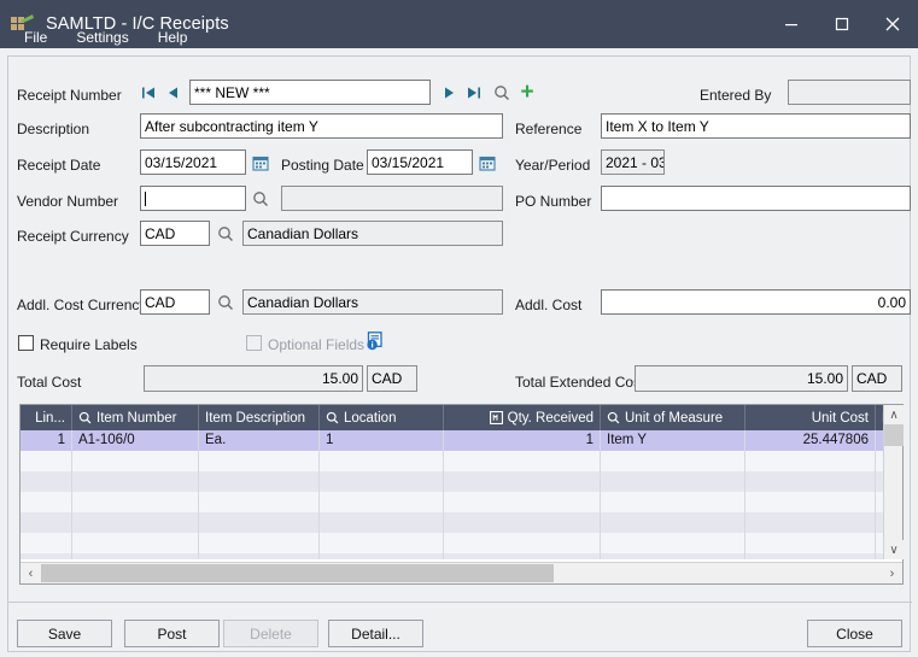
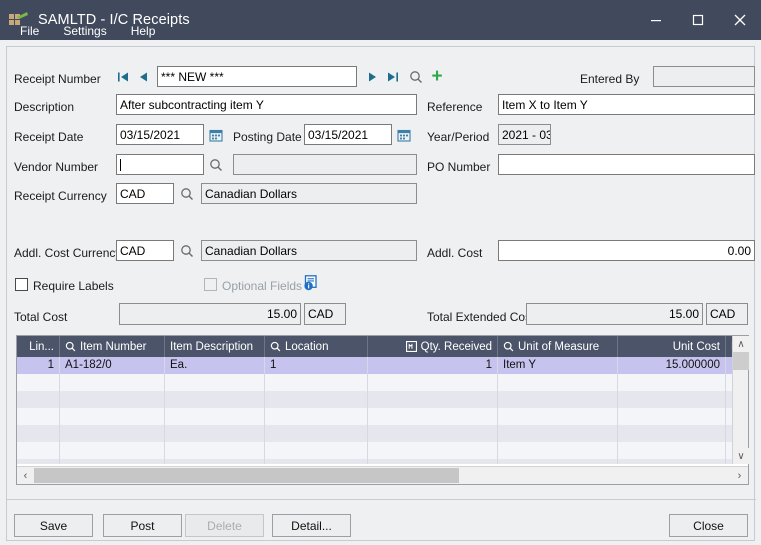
  SAMLTD - I/C Receipts
  File
  Settings
  Help
  Receipt Number
  *** NEW ***
  +
  Entered By
  Description
  After subcontracting item Y
  Reference
  Item X to Item Y
  Receipt Date
  03/15/2021
  Posting Date
  03/15/2021
  Year/Period
  2021 - 03
  Vendor Number
  PO Number
  Receipt Currency
  CAD
  Canadian Dollars
  Addl. Cost Currenc
  CAD
  Canadian Dollars
  Addl. Cost
  0.00
  Require Labels
  Optional Fields
  Total Cost
  15.00
  CAD
  Total Extended Co
  15.00
  CAD
  Lin...
  Item Number
  Item Description
  Location
  Qty. Received
  Unit of Measure
  Unit Cost
  1
- A1-106/0
+ A1-182/0
  Ea.
  1
  1
  Item Y
- 25.447806
+ 15.000000
  ∧
  ∨
  ‹
  ›
  Save
  Post
  Delete
  Detail...
  Close
